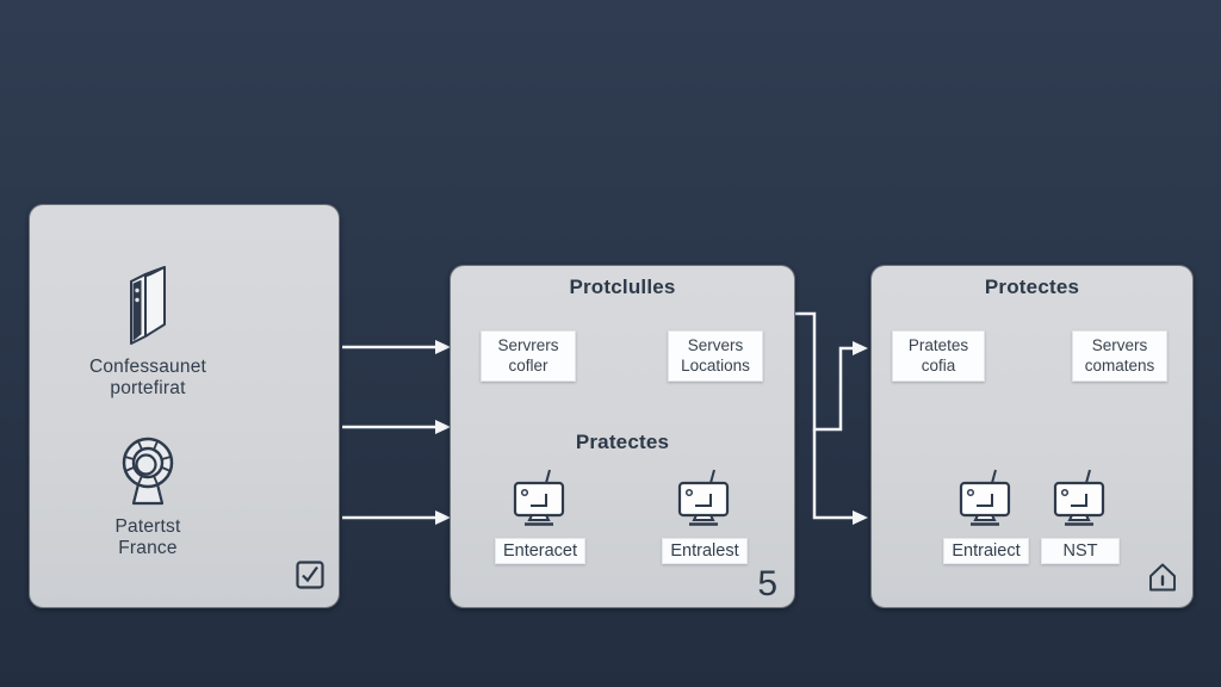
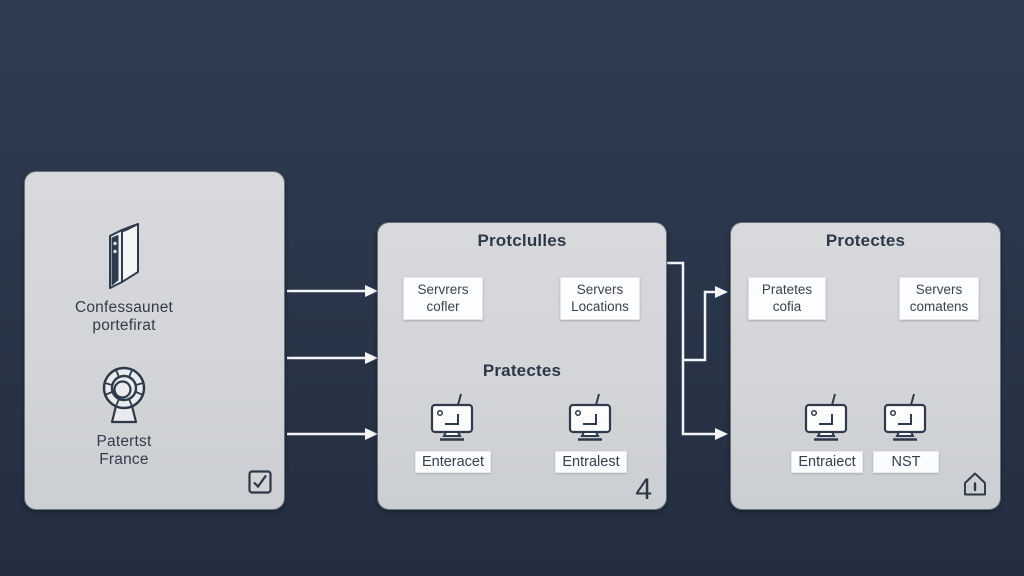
  Confessaunet
  portefirat
  Patertst
  France
  Protclulles
  Servrers
  cofler
  Servers
  Locations
  Pratectes
  Enteracet
  Entralest
- 5
+ 4
  Protectes
  Pratetes
  cofia
  Servers
  comatens
  Entraiect
  NST
